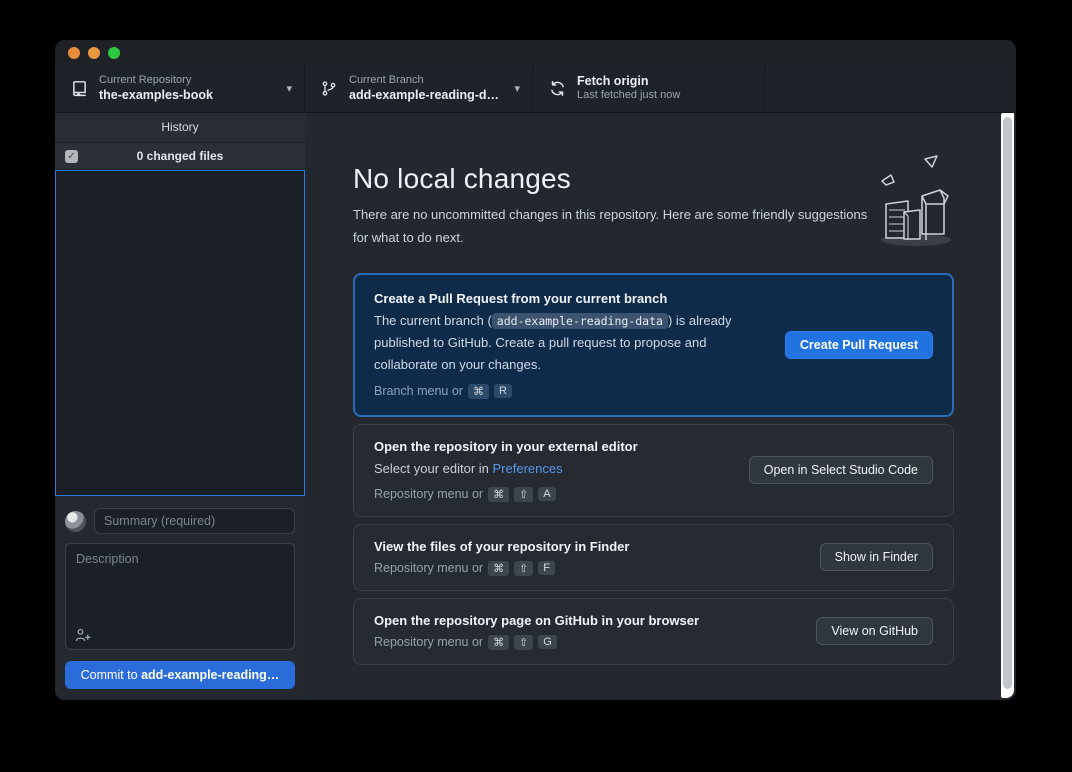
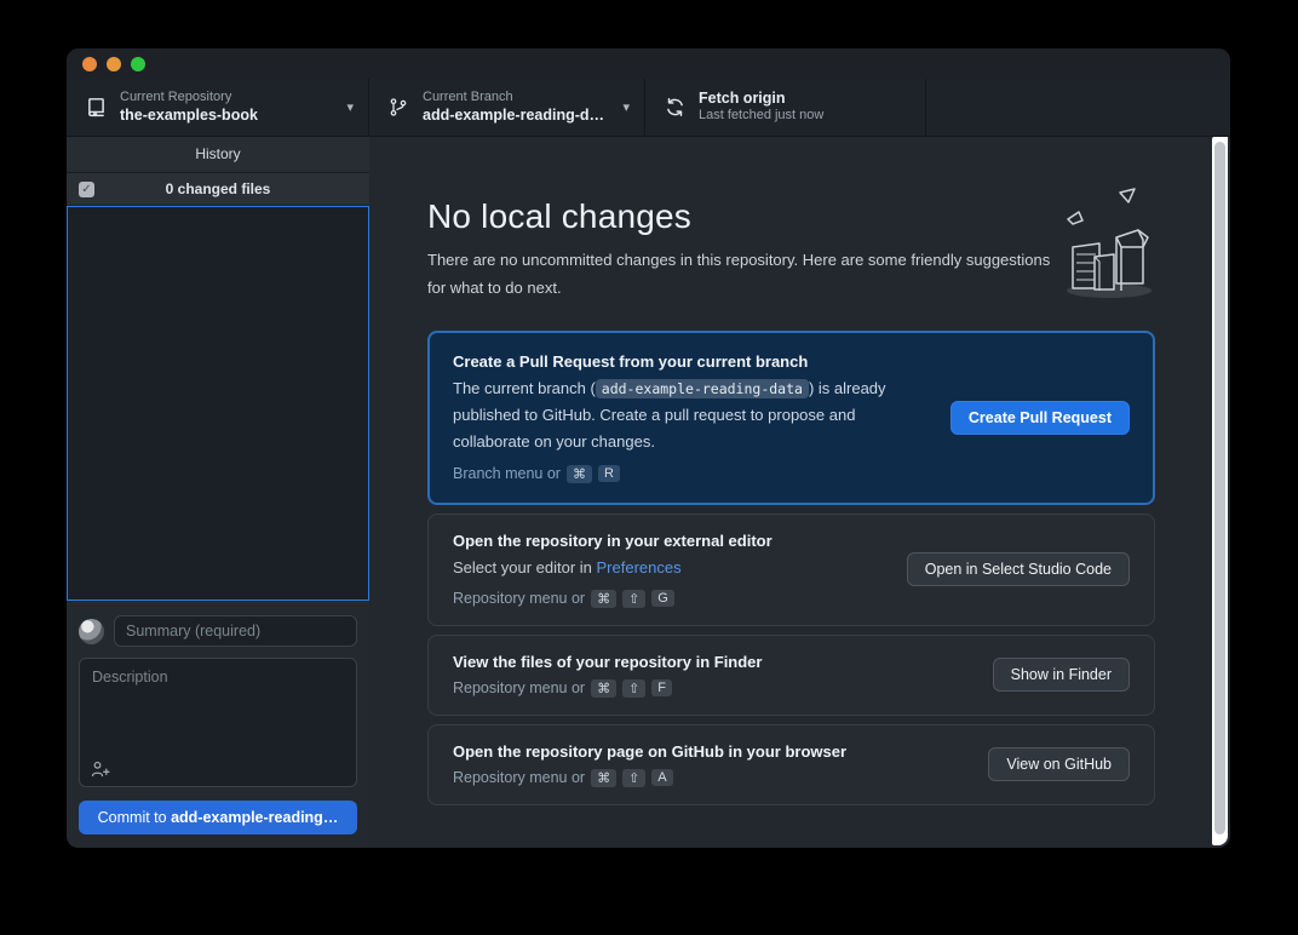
  Current Repository
  the-examples-book
  ▾
  Current Branch
  add-example-reading-d…
  ▾
  Fetch origin
  Last fetched just now
  History
  0 changed files
  ✓
  Summary (required)
  Description
  Commit to add-example-reading…
  No local changes
  There are no uncommitted changes in this repository. Here are some friendly suggestions for what to do next.
  Create a Pull Request from your current branch
  The current branch ( add-example-reading-data ) is already published to GitHub. Create a pull request to propose and collaborate on your changes.
  Branch menu or
  ⌘
  R
  Create Pull Request
  Open the repository in your external editor
  Select your editor in Preferences
  Repository menu or
  ⌘
  ⇧
- A
+ G
  Open in Select Studio Code
  View the files of your repository in Finder
  Repository menu or
  ⌘
  ⇧
  F
  Show in Finder
  Open the repository page on GitHub in your browser
  Repository menu or
  ⌘
  ⇧
- G
+ A
  View on GitHub
